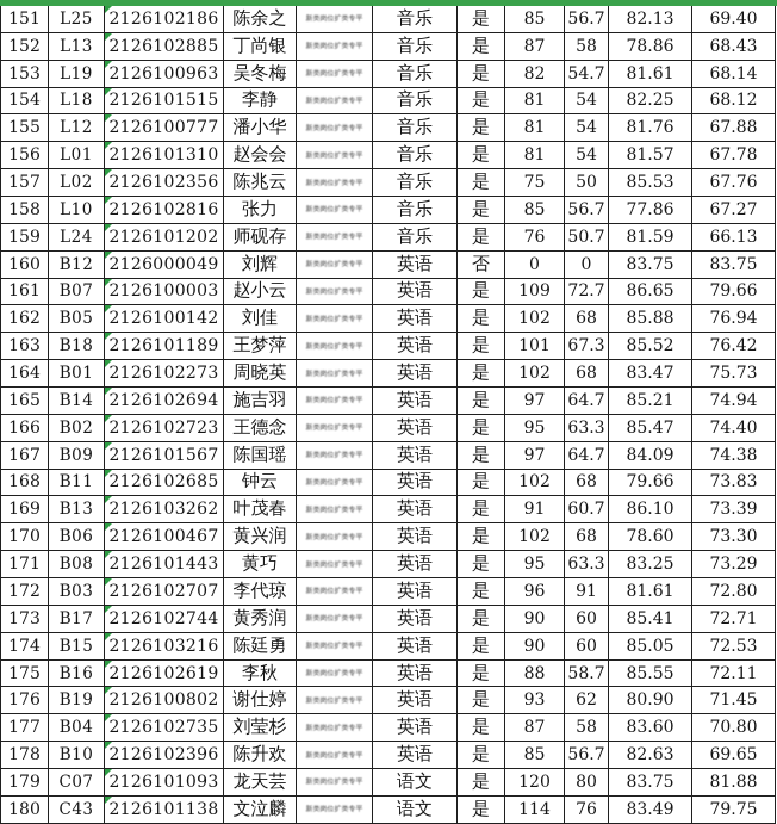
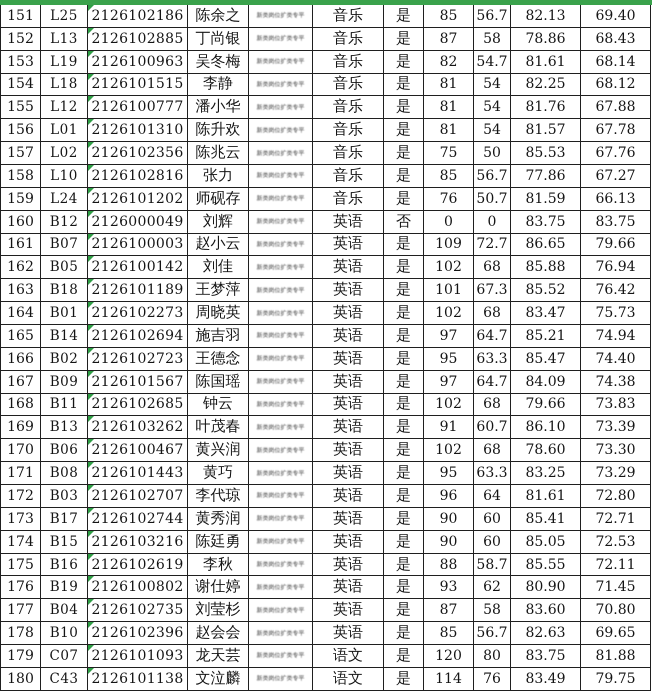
  151	L25	2126102186	陈余之		音乐	是	85	56.7	82.13	69.40
  152	L13	2126102885	丁尚银		音乐	是	87	58	78.86	68.43
  153	L19	2126100963	吴冬梅		音乐	是	82	54.7	81.61	68.14
  154	L18	2126101515	李静		音乐	是	81	54	82.25	68.12
  155	L12	2126100777	潘小华		音乐	是	81	54	81.76	67.88
- 156	L01	2126101310	赵会会		音乐	是	81	54	81.57	67.78
+ 156	L01	2126101310	陈升欢		音乐	是	81	54	81.57	67.78
  157	L02	2126102356	陈兆云		音乐	是	75	50	85.53	67.76
  158	L10	2126102816	张力		音乐	是	85	56.7	77.86	67.27
  159	L24	2126101202	师砚存		音乐	是	76	50.7	81.59	66.13
  160	B12	2126000049	刘辉		英语	否	0	0	83.75	83.75
  161	B07	2126100003	赵小云		英语	是	109	72.7	86.65	79.66
  162	B05	2126100142	刘佳		英语	是	102	68	85.88	76.94
  163	B18	2126101189	王梦萍		英语	是	101	67.3	85.52	76.42
  164	B01	2126102273	周晓英		英语	是	102	68	83.47	75.73
  165	B14	2126102694	施吉羽		英语	是	97	64.7	85.21	74.94
  166	B02	2126102723	王德念		英语	是	95	63.3	85.47	74.40
  167	B09	2126101567	陈国瑶		英语	是	97	64.7	84.09	74.38
  168	B11	2126102685	钟云		英语	是	102	68	79.66	73.83
  169	B13	2126103262	叶茂春		英语	是	91	60.7	86.10	73.39
  170	B06	2126100467	黄兴润		英语	是	102	68	78.60	73.30
  171	B08	2126101443	黄巧		英语	是	95	63.3	83.25	73.29
- 172	B03	2126102707	李代琼		英语	是	96	91	81.61	72.80
+ 172	B03	2126102707	李代琼		英语	是	96	64	81.61	72.80
  173	B17	2126102744	黄秀润		英语	是	90	60	85.41	72.71
  174	B15	2126103216	陈廷勇		英语	是	90	60	85.05	72.53
  175	B16	2126102619	李秋		英语	是	88	58.7	85.55	72.11
  176	B19	2126100802	谢仕婷		英语	是	93	62	80.90	71.45
  177	B04	2126102735	刘莹杉		英语	是	87	58	83.60	70.80
- 178	B10	2126102396	陈升欢		英语	是	85	56.7	82.63	69.65
+ 178	B10	2126102396	赵会会		英语	是	85	56.7	82.63	69.65
  179	C07	2126101093	龙天芸		语文	是	120	80	83.75	81.88
  180	C43	2126101138	文泣麟		语文	是	114	76	83.49	79.75
